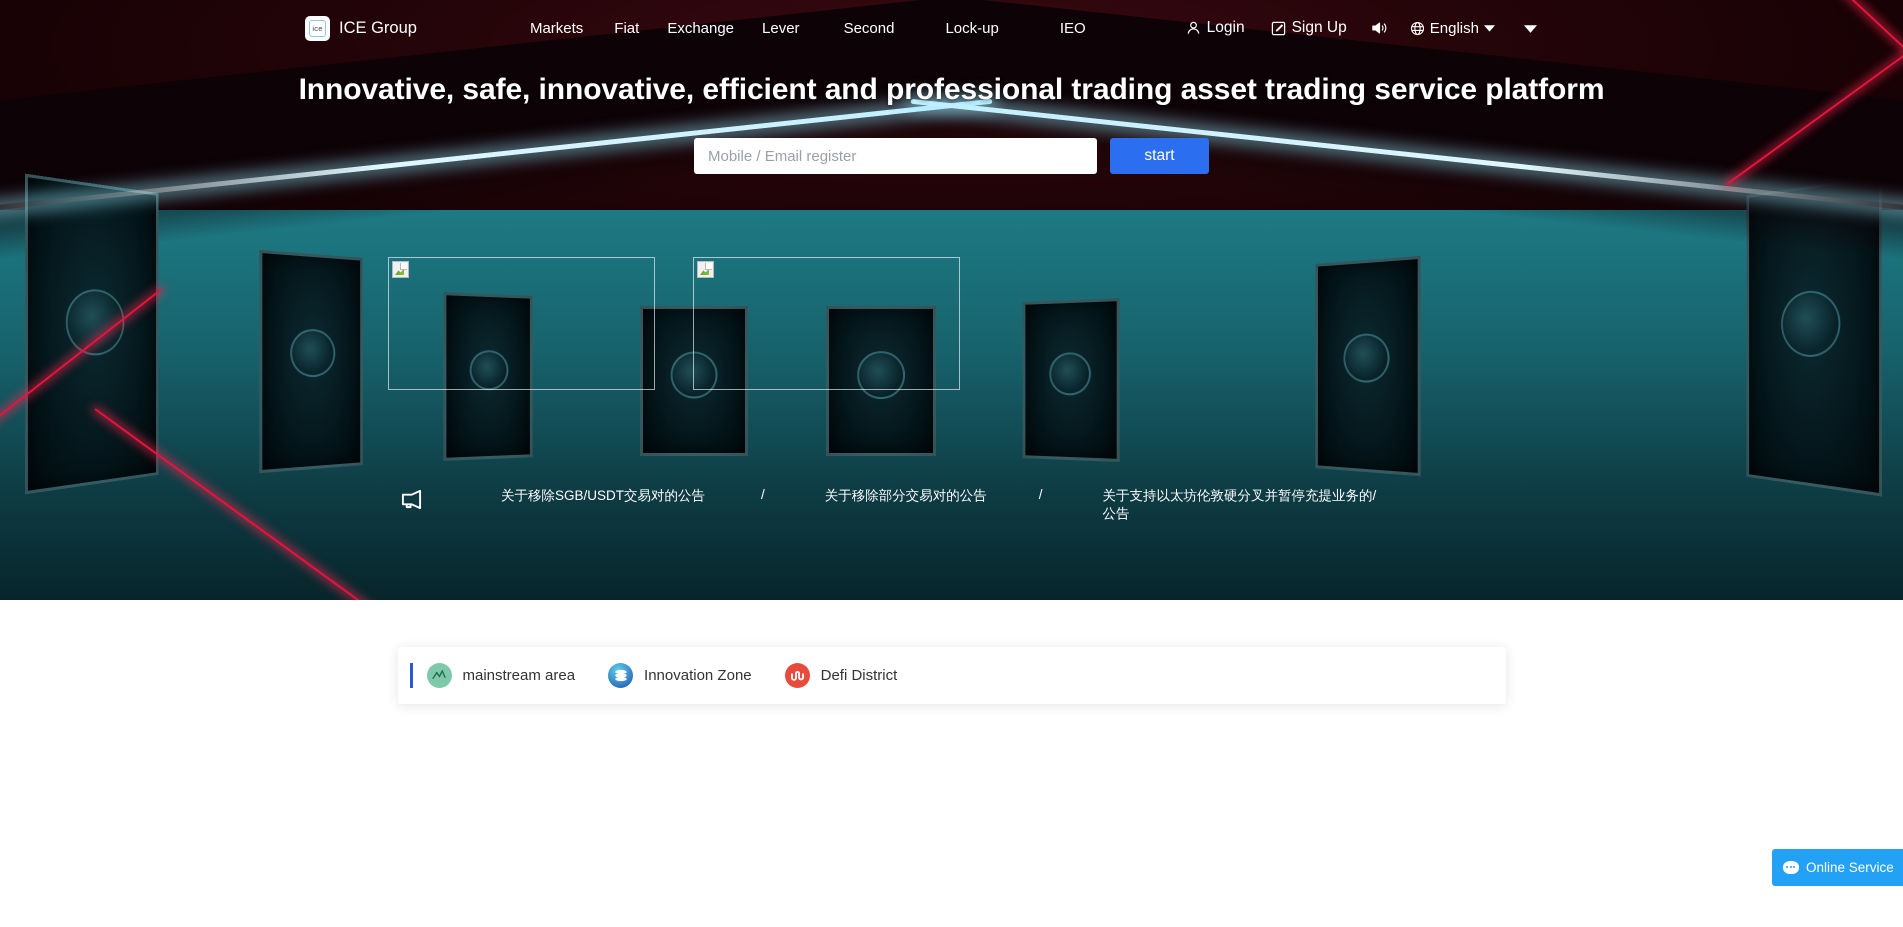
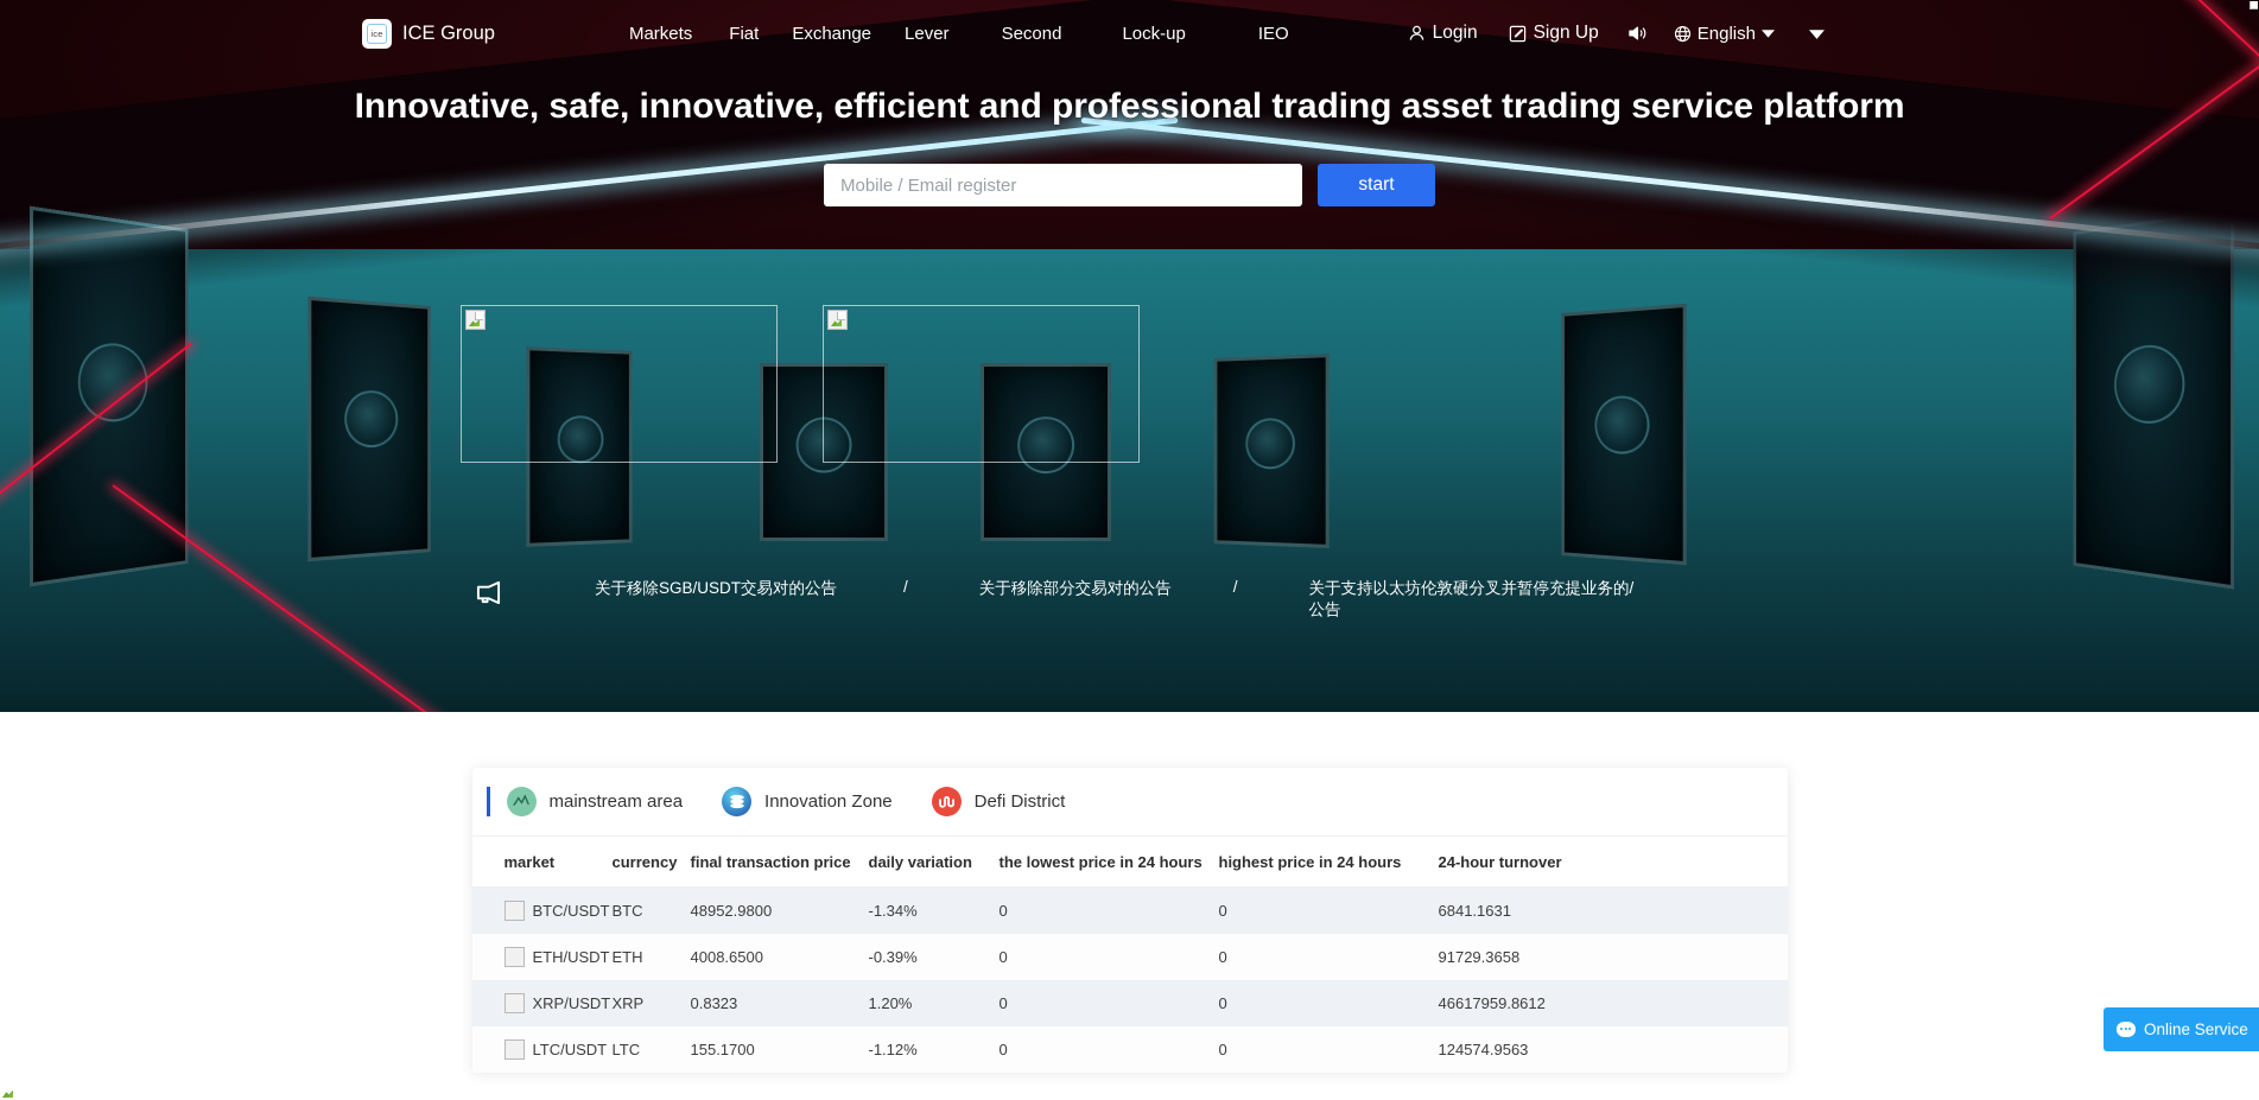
  ice
  ICE Group
  Markets
  Fiat
  Exchange
  Lever
  Second
  Lock-up
  IEO
  Login
  Sign Up
  English
  Innovative, safe, innovative, efficient and professional trading asset trading service platform
  Mobile / Email register
  start
  关于移除SGB/USDT交易对的公告
  /
  关于移除部分交易对的公告
  /
  关于支持以太坊伦敦硬分叉并暂停充提业务的/公告
  mainstream area
  Innovation Zone
  Defi District
+ market	currency	final transaction price	daily variation	the lowest price in 24 hours	highest price in 24 hours	24-hour turnover
+ BTC/USDT	BTC	48952.9800	-1.34%	0	0	6841.1631
+ ETH/USDT	ETH	4008.6500	-0.39%	0	0	91729.3658
+ XRP/USDT	XRP	0.8323	1.20%	0	0	46617959.8612
+ LTC/USDT	LTC	155.1700	-1.12%	0	0	124574.9563
  Online Service
